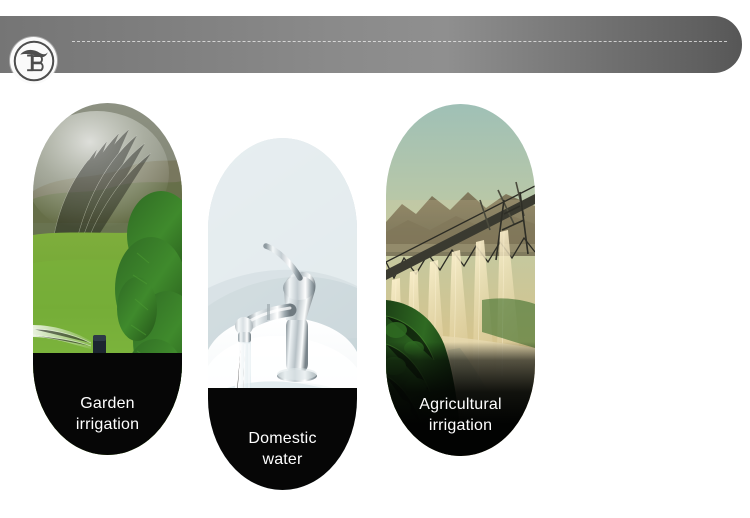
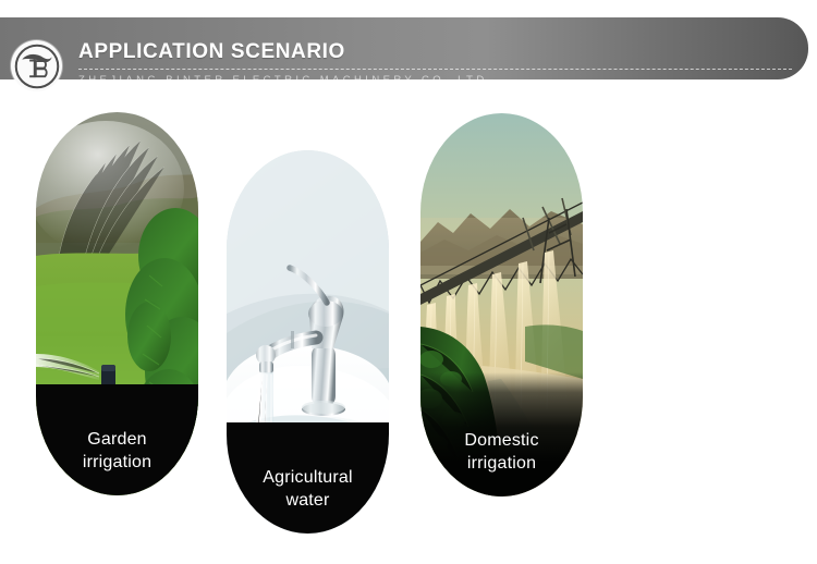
+ APPLICATION SCENARIO
+ ZHEJIANG BINTER ELECTRIC MACHINERY CO .LTD
  Garden
  irrigation
- Domestic
+ Agricultural
  water
- Agricultural
+ Domestic
  irrigation
